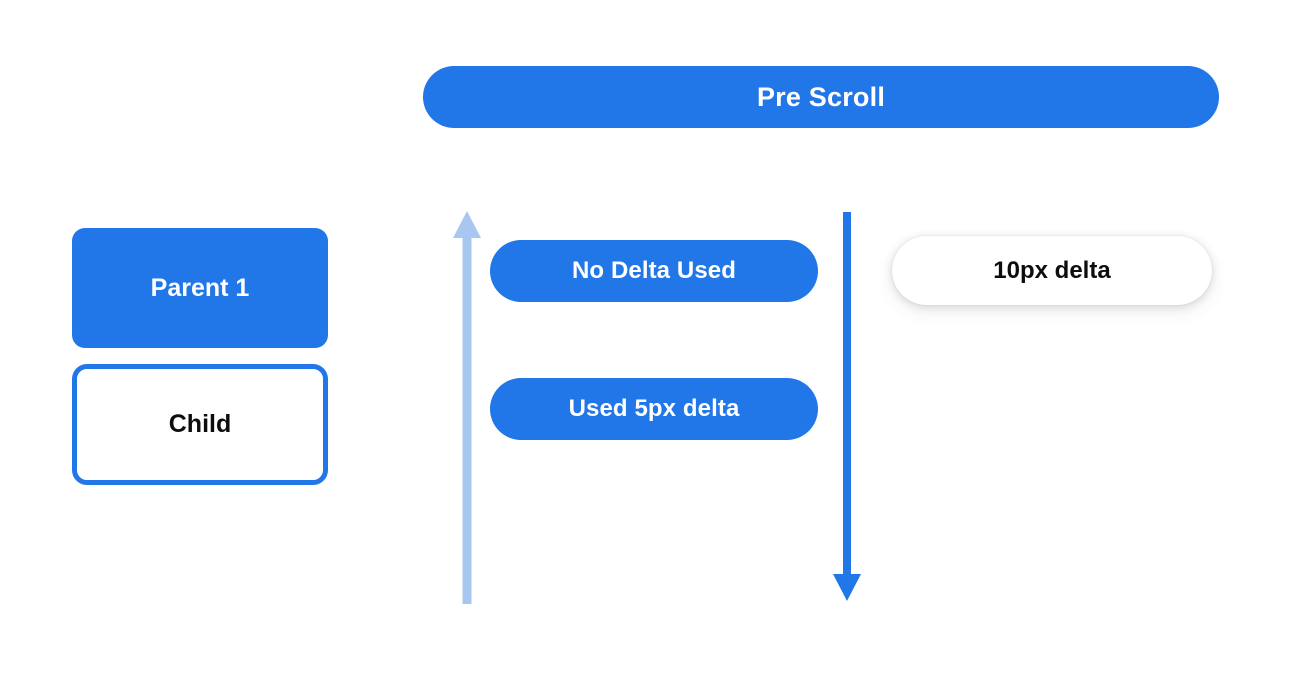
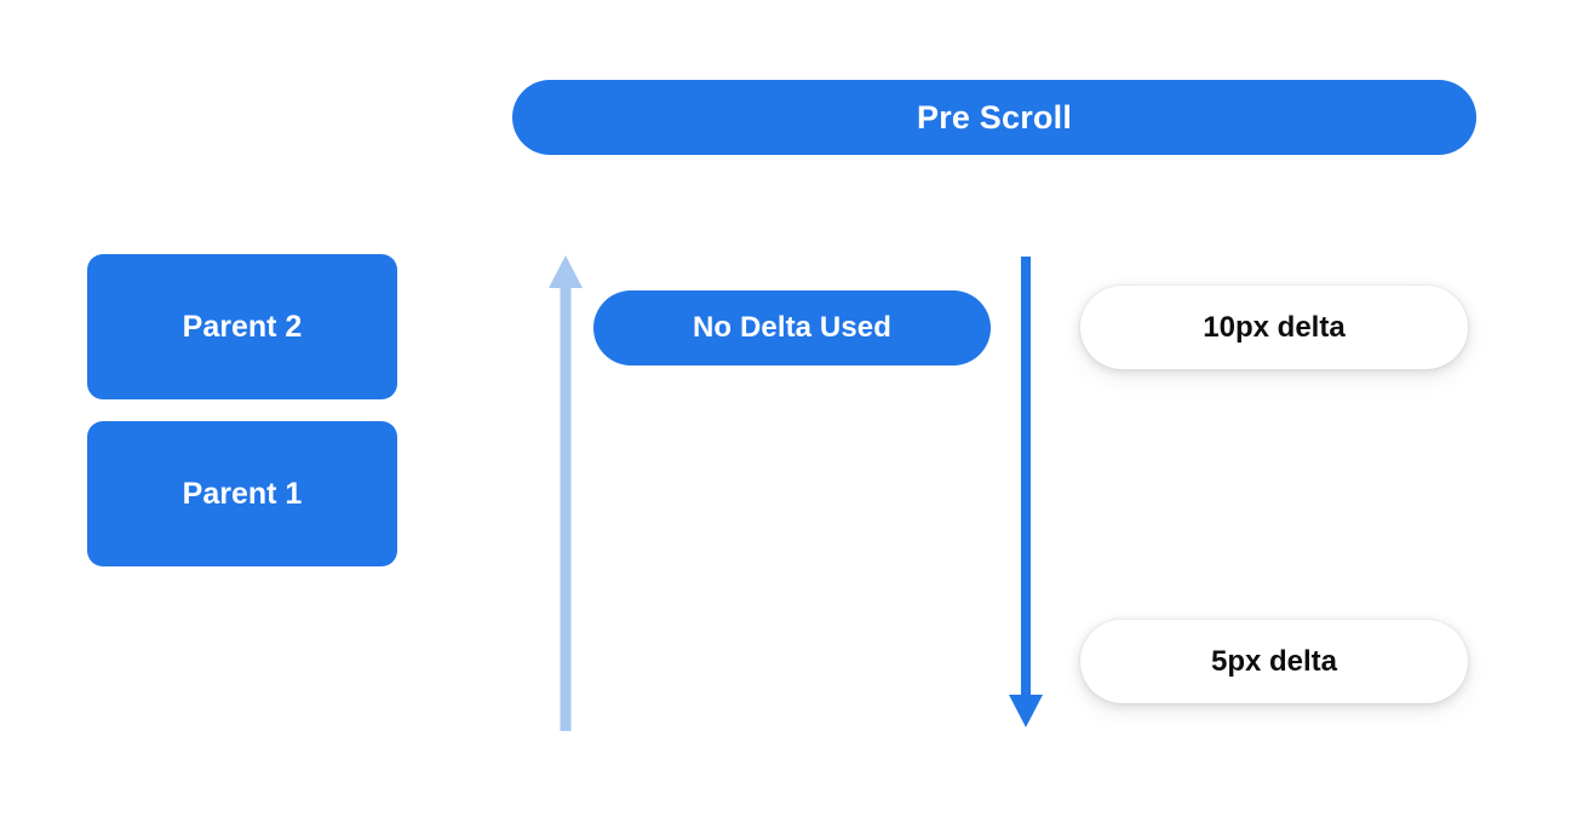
  Pre Scroll
+ Parent 2
  Parent 1
- Child
  No Delta Used
- Used 5px delta
  10px delta
+ 5px delta
